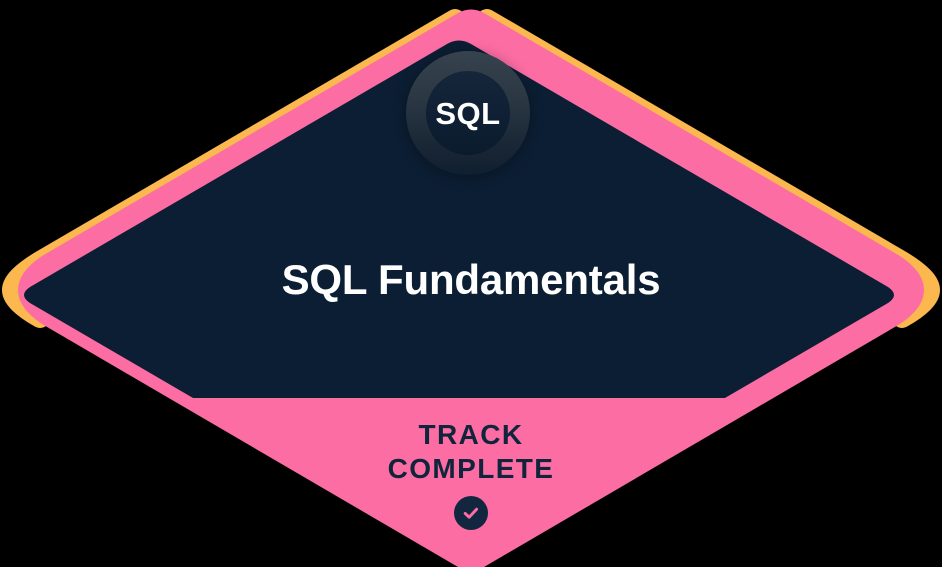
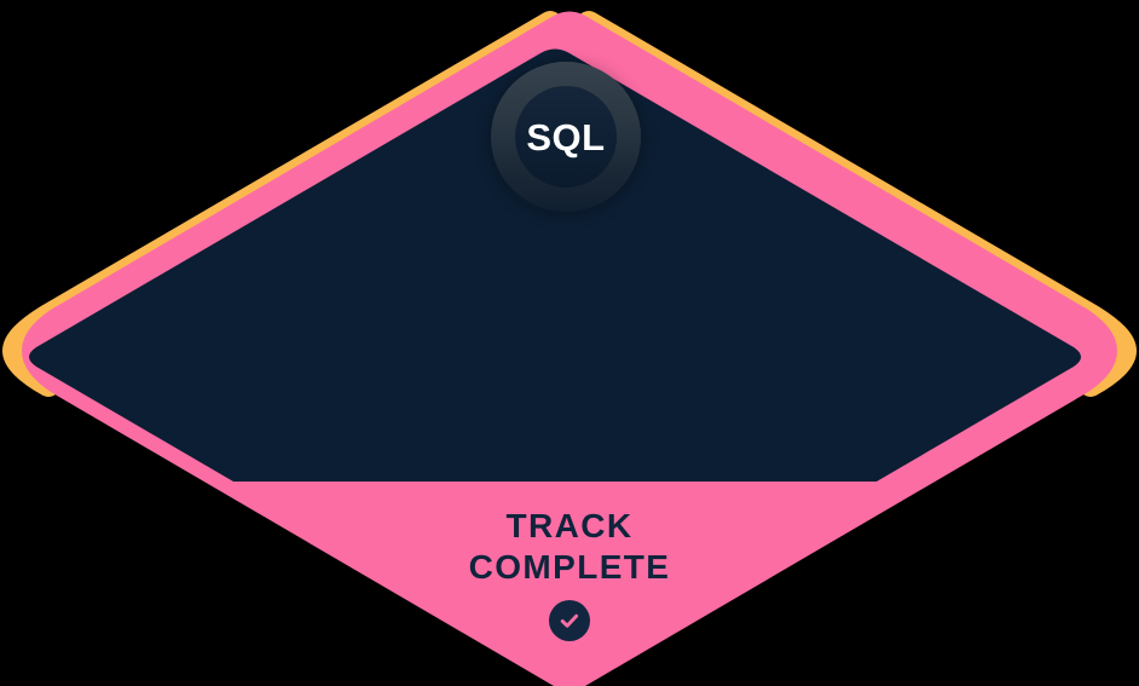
  SQL
- SQL Fundamentals
  TRACK
  COMPLETE
